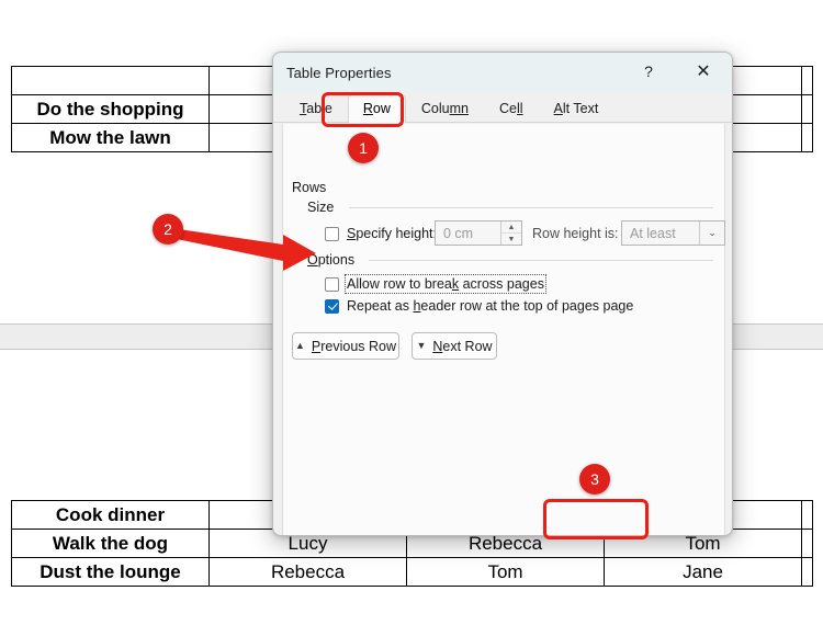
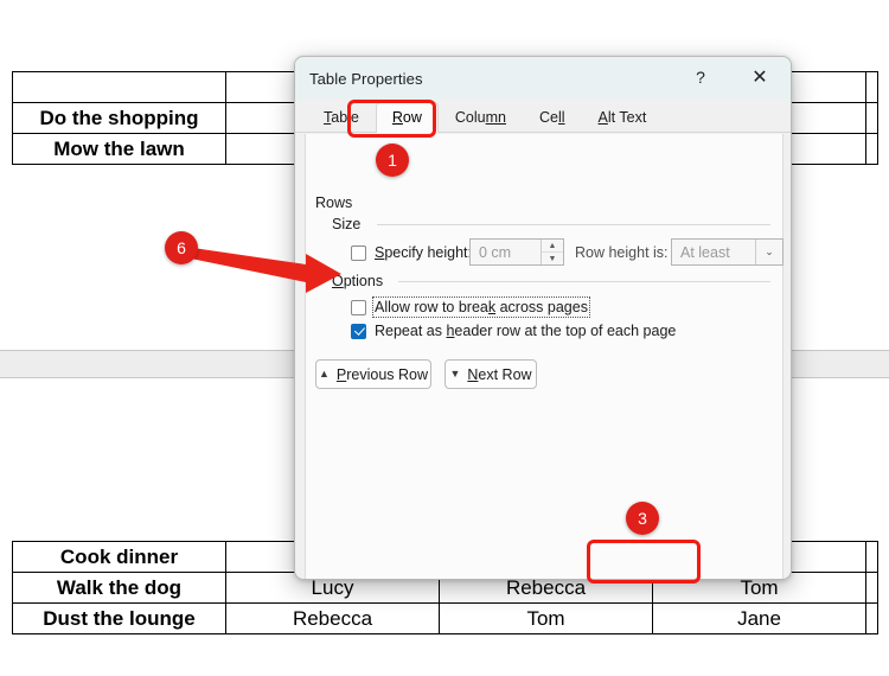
  Do the shopping
  Mow the lawn
  Cook dinner
  Walk the dog	Lucy	Rebecca	Tom
  Dust the lounge	Rebecca	Tom	Jane
  Table Properties
  ?
  ✕
  Table
  Row
  Column
  Cell
  Alt Text
  Rows
  Size
  Specify height
  0 cm
  Row height is:
  At least
  ⌄
  Options
  Allow row to break across pages
- Repeat as header row at the top of pages page
+ Repeat as header row at the top of each page
  ▲
  Previous Row
  ▼
  Next Row
  1
- 2
+ 6
  3
